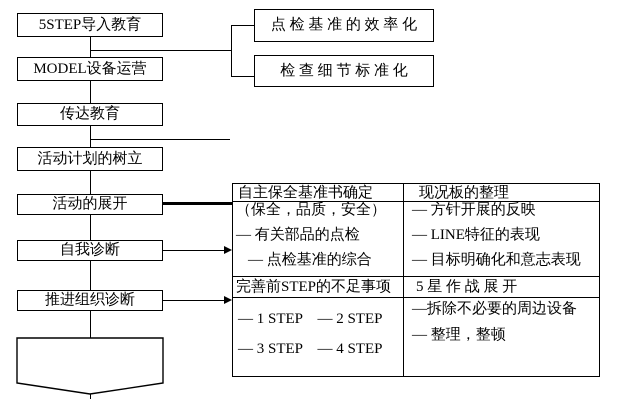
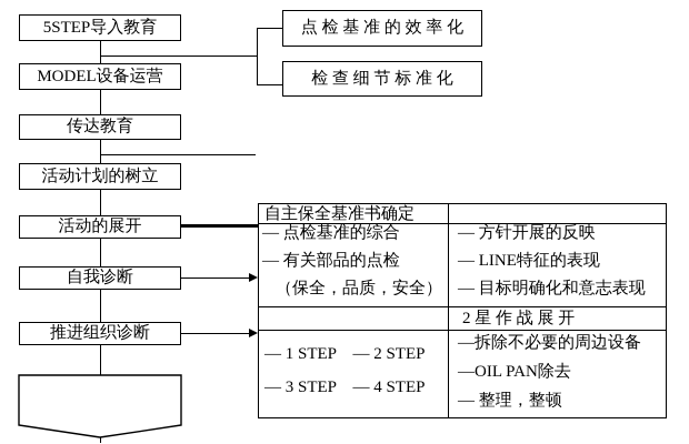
  5STEP导入教育
  MODEL设备运营
  传达教育
  活动计划的树立
  活动的展开
  自我诊断
  推进组织诊断
  点 检 基 准 的 效 率 化
  检 查 细 节 标 准 化
  自主保全基准书确定
- 现况板的整理
- （保全，品质，安全）
+ — 点检基准的综合
  — 有关部品的点检
- — 点检基准的综合
+ （保全，品质，安全）
  — 方针开展的反映
  — LINE特征的表现
  — 目标明确化和意志表现
- 完善前STEP的不足事项
- 5 星 作 战 展 开
+ 2 星 作 战 展 开
  — 1 STEP — 2 STEP
  — 3 STEP — 4 STEP
  —拆除不必要的周边设备
+ —OIL PAN除去
  — 整理，整顿
